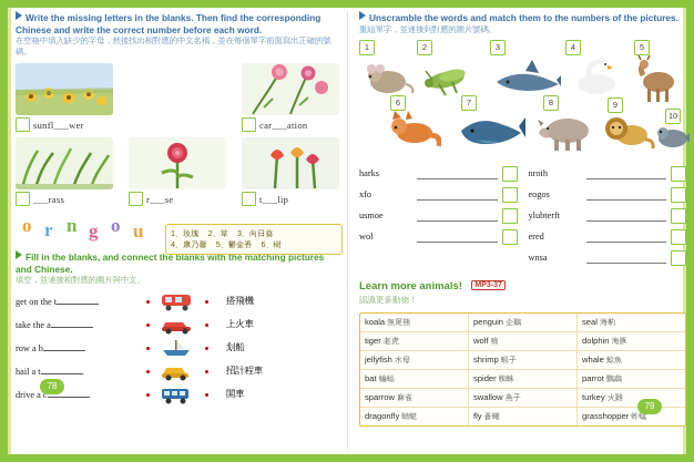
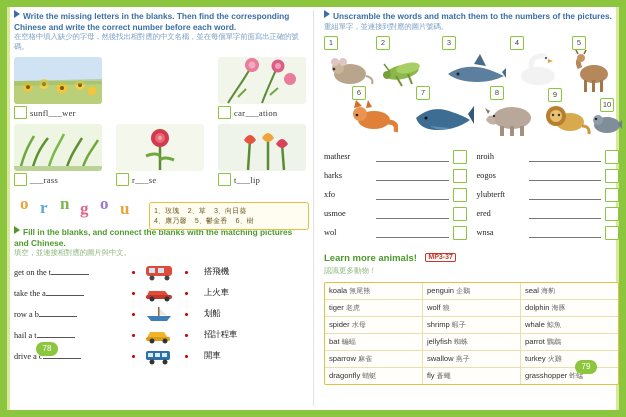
  Write the missing letters in the blanks. Then find the corresponding Chinese and write the correct number before each word.
  在空格中填入缺少的字母，然後找出相對應的中文名稱，並在每個單字前面寫出正確的號碼。
  sunfl___wer
  car___ation
  ___rass
  r___se
  t___lip
  o
  r
  n
  g
  o
  u
  1、玫瑰
  2、草
  3、向日葵
  4、康乃馨
  5、鬱金香
  6、樹
  Fill in the blanks, and connect the blanks with the matching pictures and Chinese.
  填空，並連接相對應的圖片與中文。
  get on the t
  搭飛機
  take the a
  上火車
  row a b
  划船
  hail a t
  招計程車
  drive a c
  開車
  78
  Unscramble the words and match them to the numbers of the pictures.
  重組單字，並連接到對應的圖片號碼。
  1
  2
  3
  4
  5
  6
  7
  8
  9
  10
+ mathesr
  harks
  xfo
  usmoe
  wol
  nroih
  eogos
  ylubterft
  ered
  wnsa
  Learn more animals!
  認識更多動物！
  penguin
  tiger
  wolf
  dolphin
- jellyfish
+ spider
  shrimp
  whale
- spider
+ jellyfish
  parrot
  sparrow
  swallow
  turkey
  dragonfly
  grasshopper
  79
